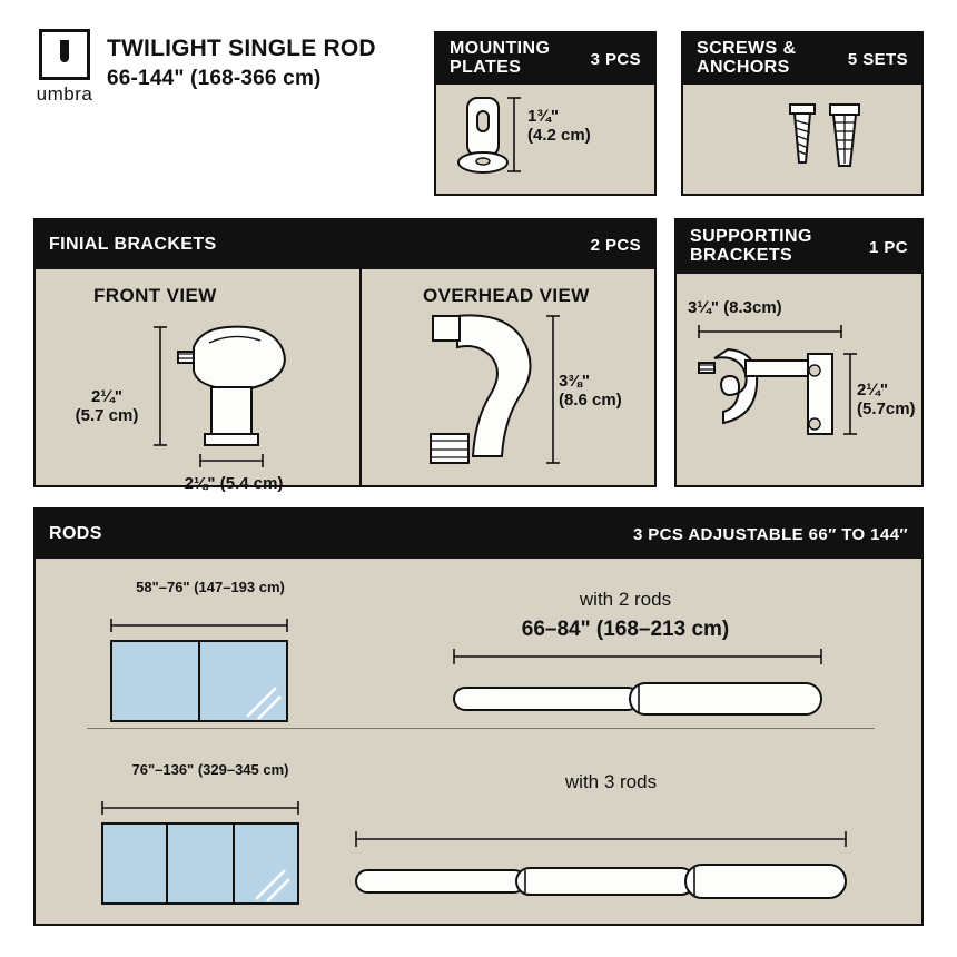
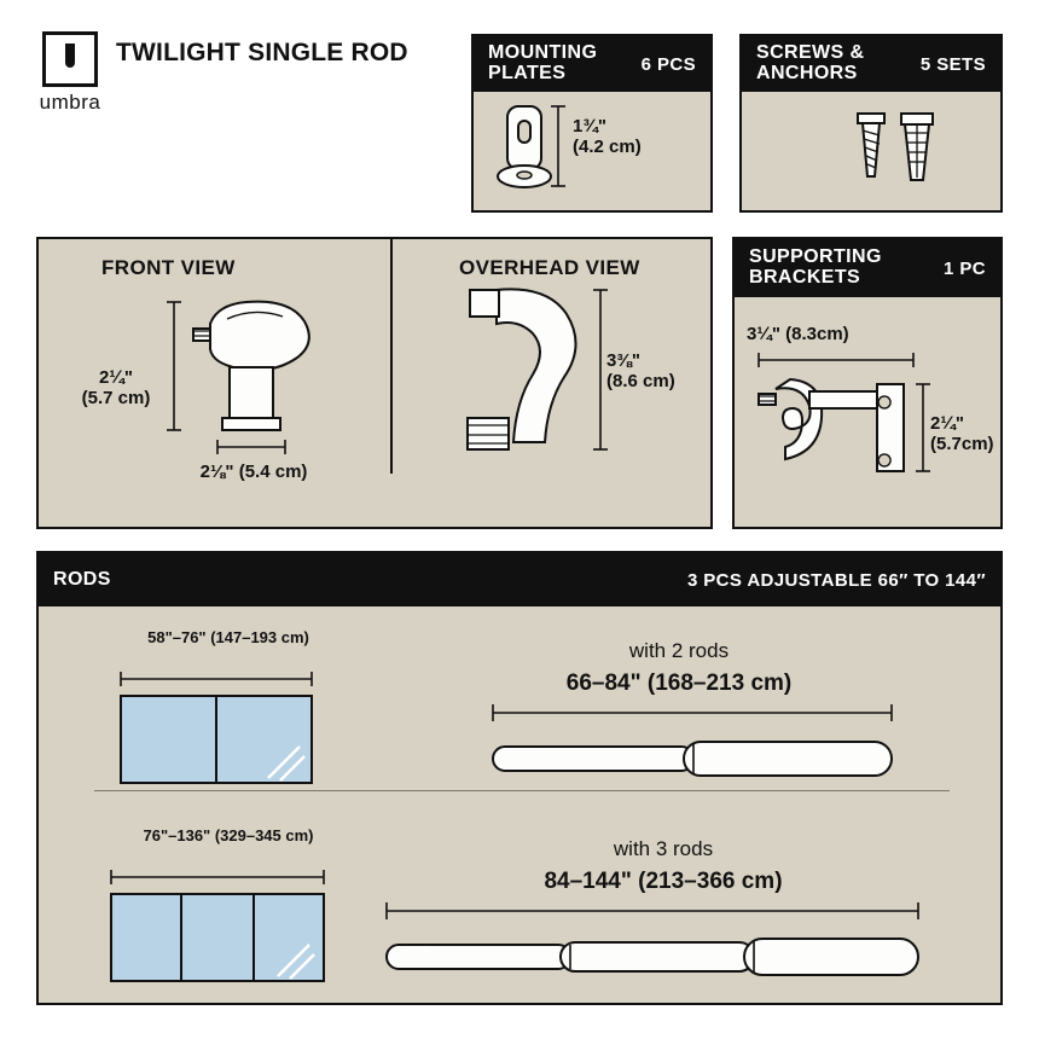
  umbra
  TWILIGHT SINGLE ROD
- 66-144" (168-366 cm)
  MOUNTING PLATES
- 3 PCS
+ 6 PCS
  1¾"
  (4.2 cm)
  SCREWS & ANCHORS
  5 SETS
- FINIAL BRACKETS
- 2 PCS
  FRONT VIEW
  2¼"
  (5.7 cm)
  2⅛" (5.4 cm)
  OVERHEAD VIEW
  3⅜"
  (8.6 cm)
  SUPPORTING BRACKETS
  1 PC
  3¼" (8.3cm)
  2¼"
  (5.7cm)
  RODS
  3 PCS ADJUSTABLE 66″ TO 144″
  58"–76" (147–193 cm)
  with 2 rods
  66–84" (168–213 cm)
  76"–136" (329–345 cm)
  with 3 rods
+ 84–144" (213–366 cm)
